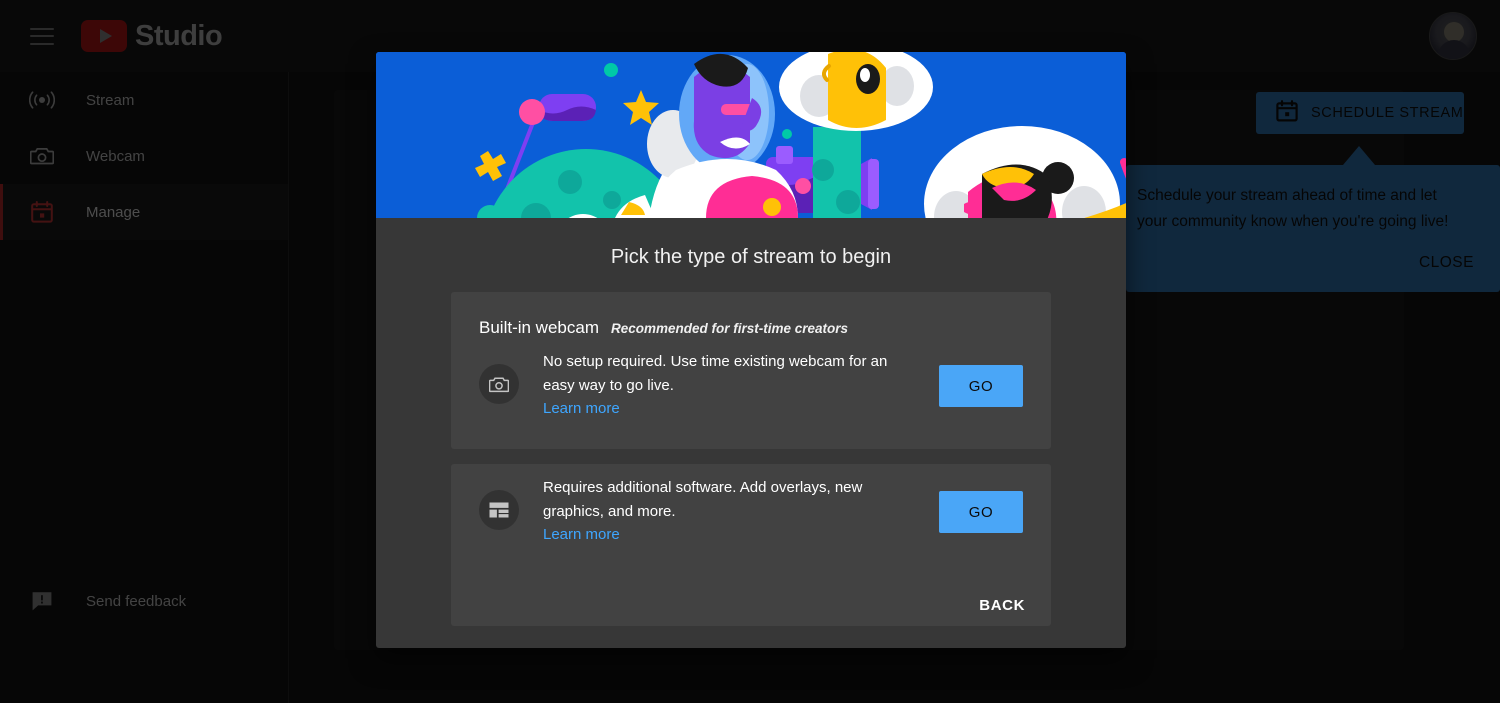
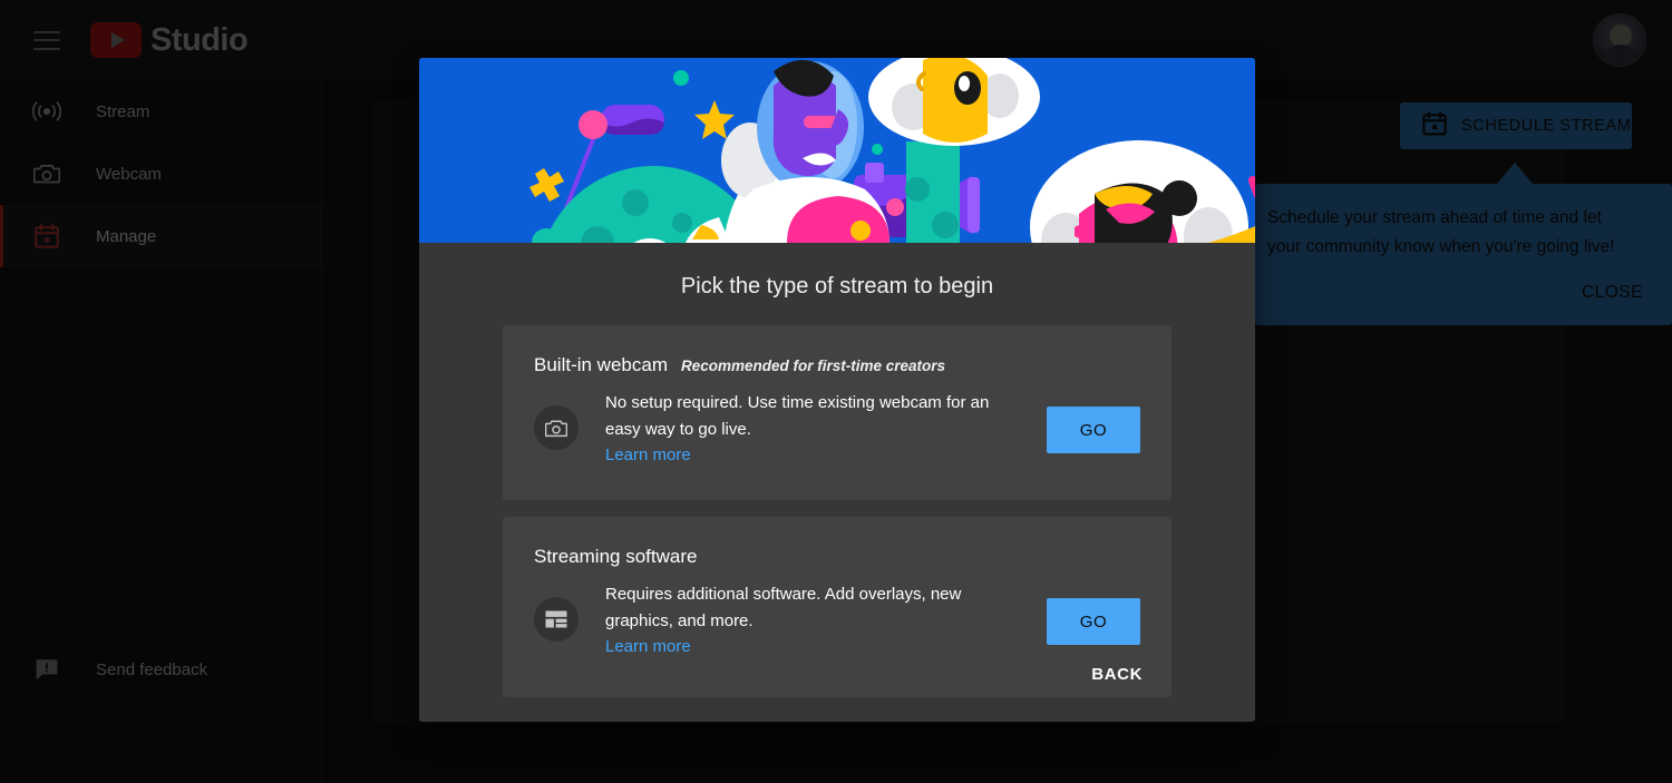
  Studio
  Stream
  Webcam
  Manage
  Send feedback
  SCHEDULE STREAM
  Schedule your stream ahead of time and let your community know when you're going live!
  CLOSE
  Pick the type of stream to begin
  Built-in webcam
  Recommended for first-time creators
  No setup required. Use time existing webcam for an easy way to go live.
  Learn more
  GO
+ Streaming software
  Requires additional software. Add overlays, new graphics, and more.
  Learn more
  GO
  BACK
